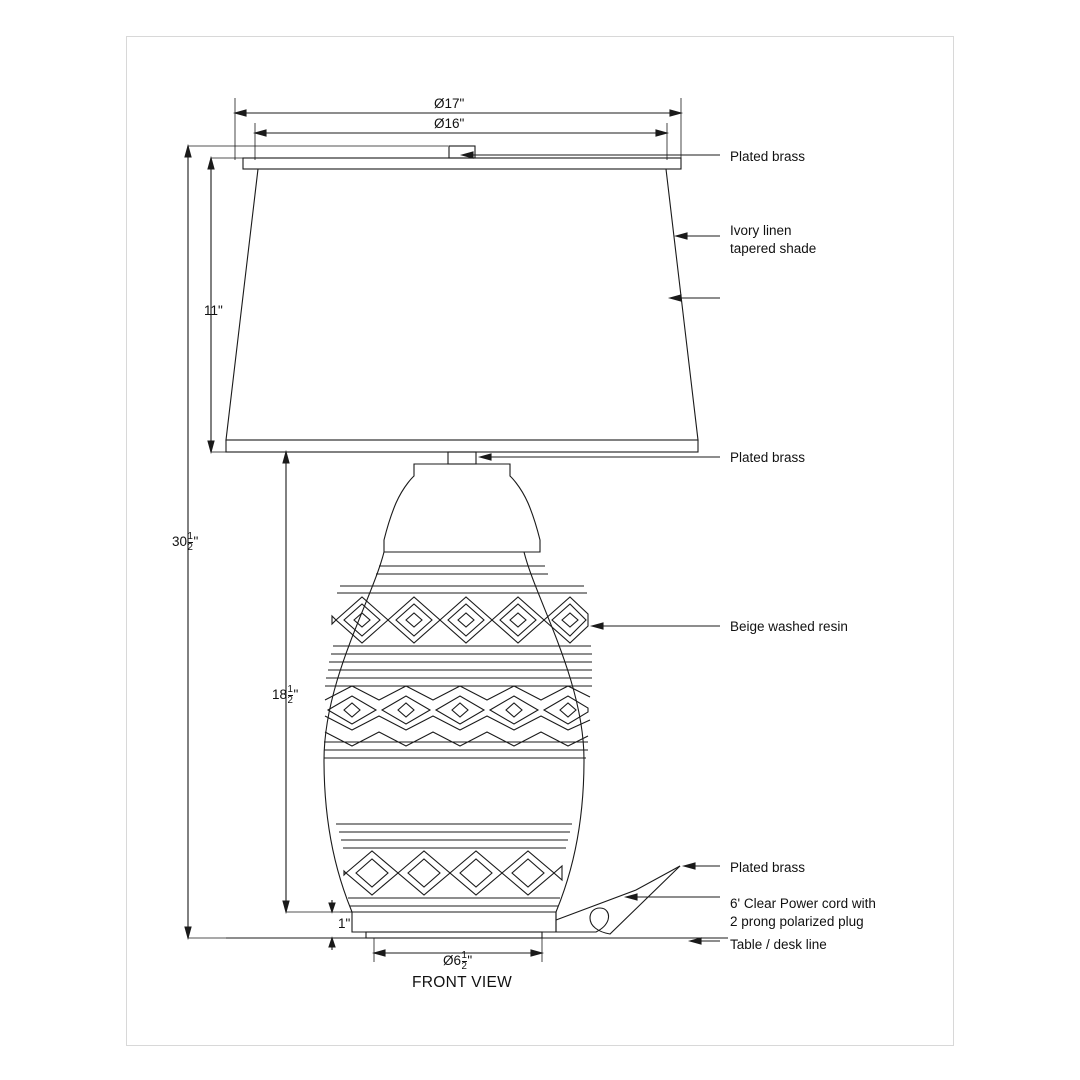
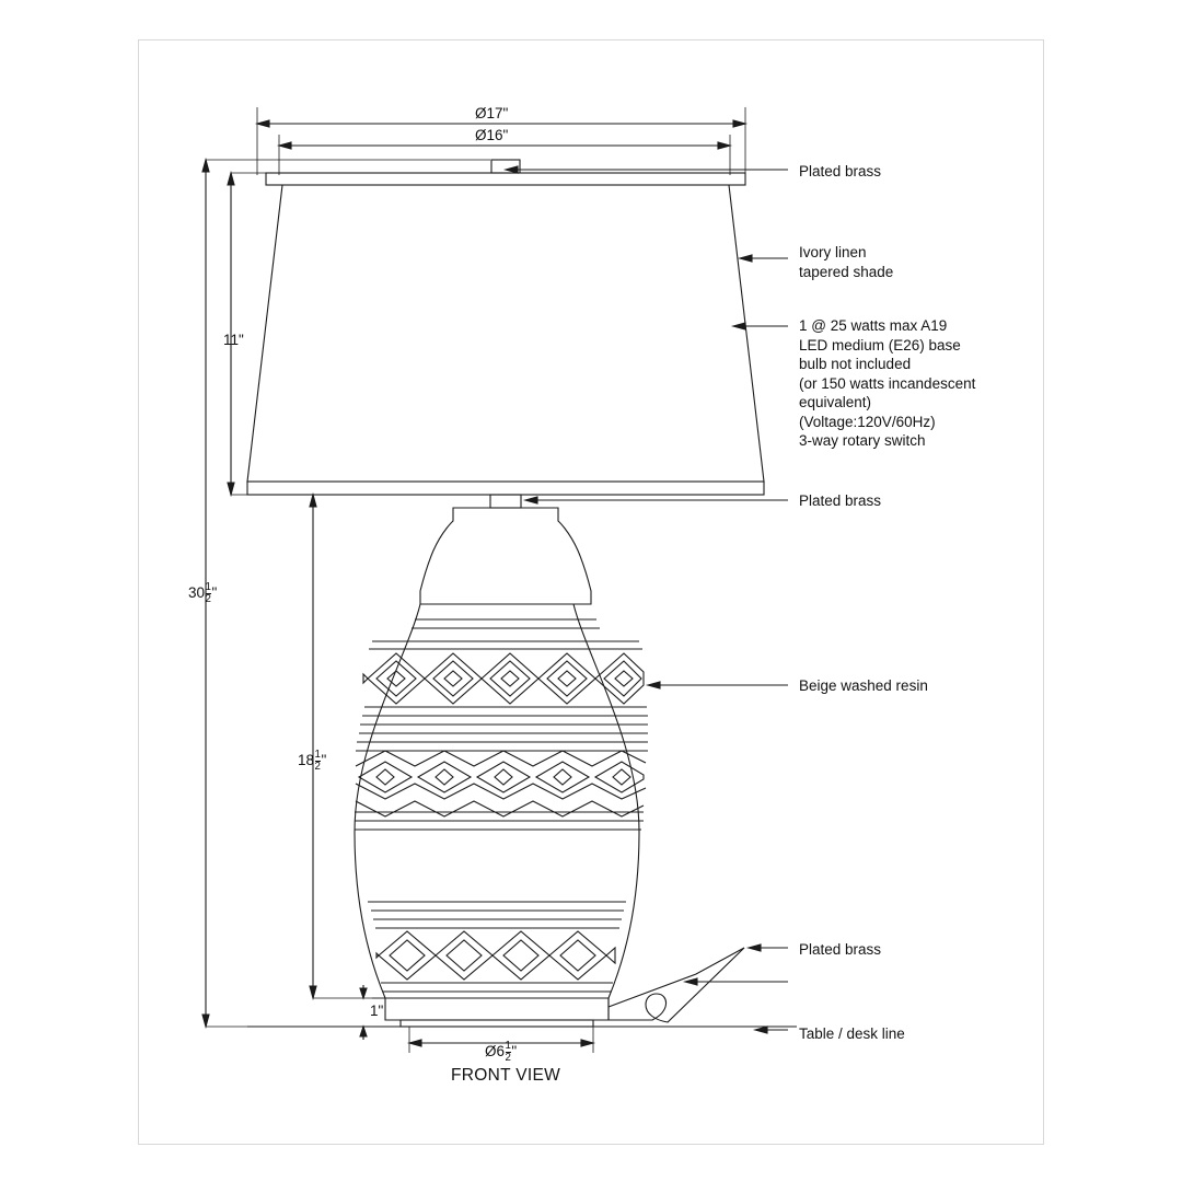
  Ø17"
  Ø16"
  11"
  30
  1
  2
  "
  18
  1
  2
  "
  1"
  Ø6
  1
  2
  "
  Plated brass
  Ivory linen
  tapered shade
+ 1 @ 25 watts max A19
+ LED medium (E26) base
+ bulb not included
+ (or 150 watts incandescent
+ equivalent)
+ (Voltage:120V/60Hz)
+ 3-way rotary switch
  Plated brass
  Beige washed resin
  Plated brass
- 6' Clear Power cord with
- 2 prong polarized plug
  Table / desk line
  FRONT VIEW
